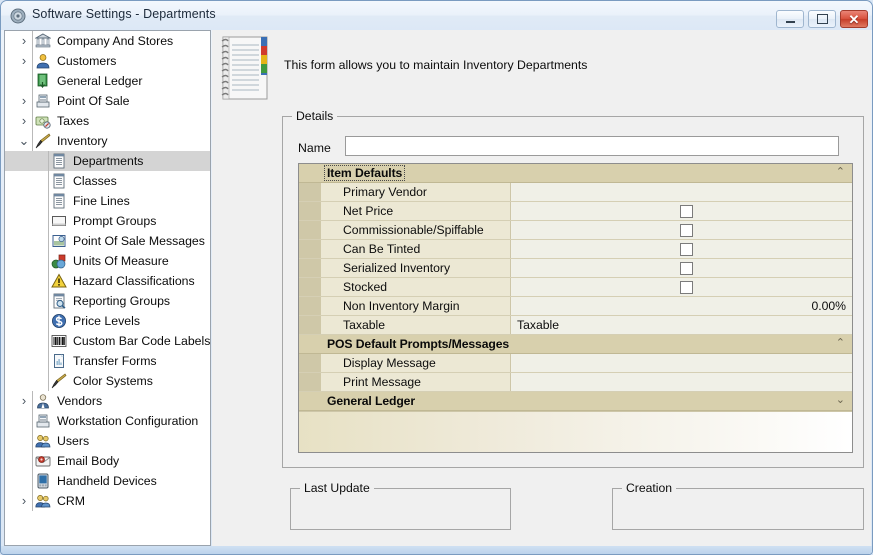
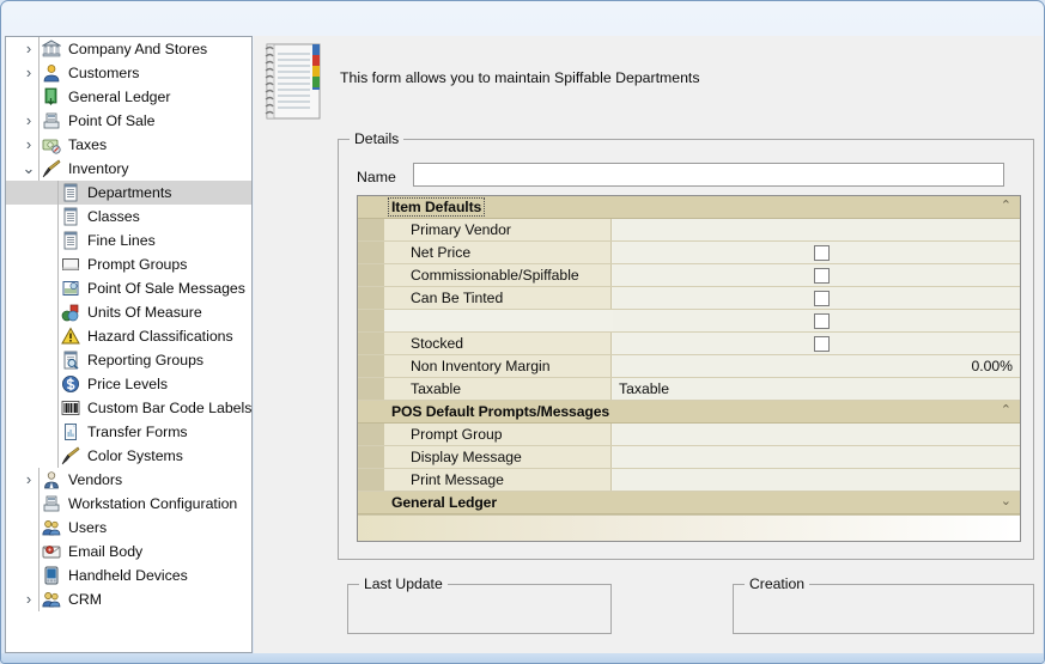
- Software Settings - Departments
- ✕
  ›
  Company And Stores
  ›
  Customers
  General Ledger
  ›
  Point Of Sale
  ›
  Taxes
  ⌄
  Inventory
  Departments
  Classes
  Fine Lines
  Prompt Groups
  Point Of Sale Messages
  Units Of Measure
  Hazard Classifications
  Reporting Groups
  Price Levels
  Custom Bar Code Labels
  Transfer Forms
  Color Systems
  ›
  Vendors
  Workstation Configuration
  Users
  Email Body
  Handheld Devices
  ›
  CRM
- This form allows you to maintain Inventory Departments
+ This form allows you to maintain Spiffable Departments
  Details
  Name
  Item Defaults
  ⌃
  Primary Vendor
  Net Price
  Commissionable/Spiffable
  Can Be Tinted
- Serialized Inventory
  Stocked
  Non Inventory Margin
  0.00%
  Taxable
  Taxable
  POS Default Prompts/Messages
  ⌃
+ Prompt Group
  Display Message
  Print Message
  General Ledger
  ⌄
  Last Update
  Creation
